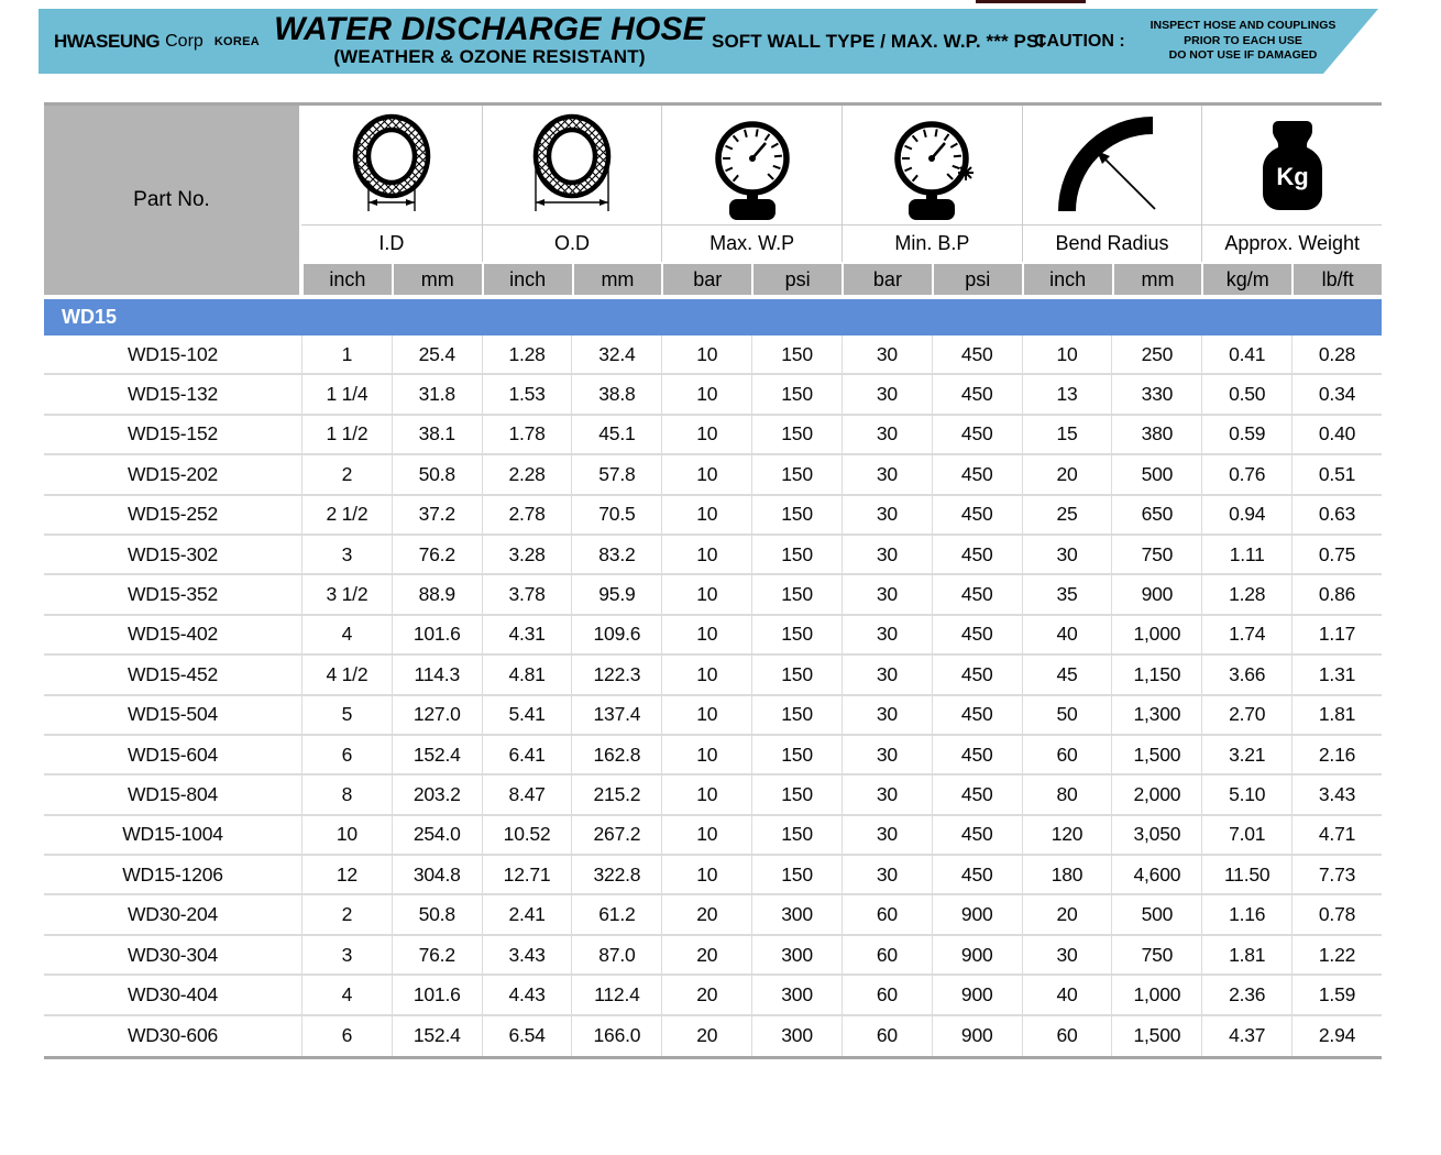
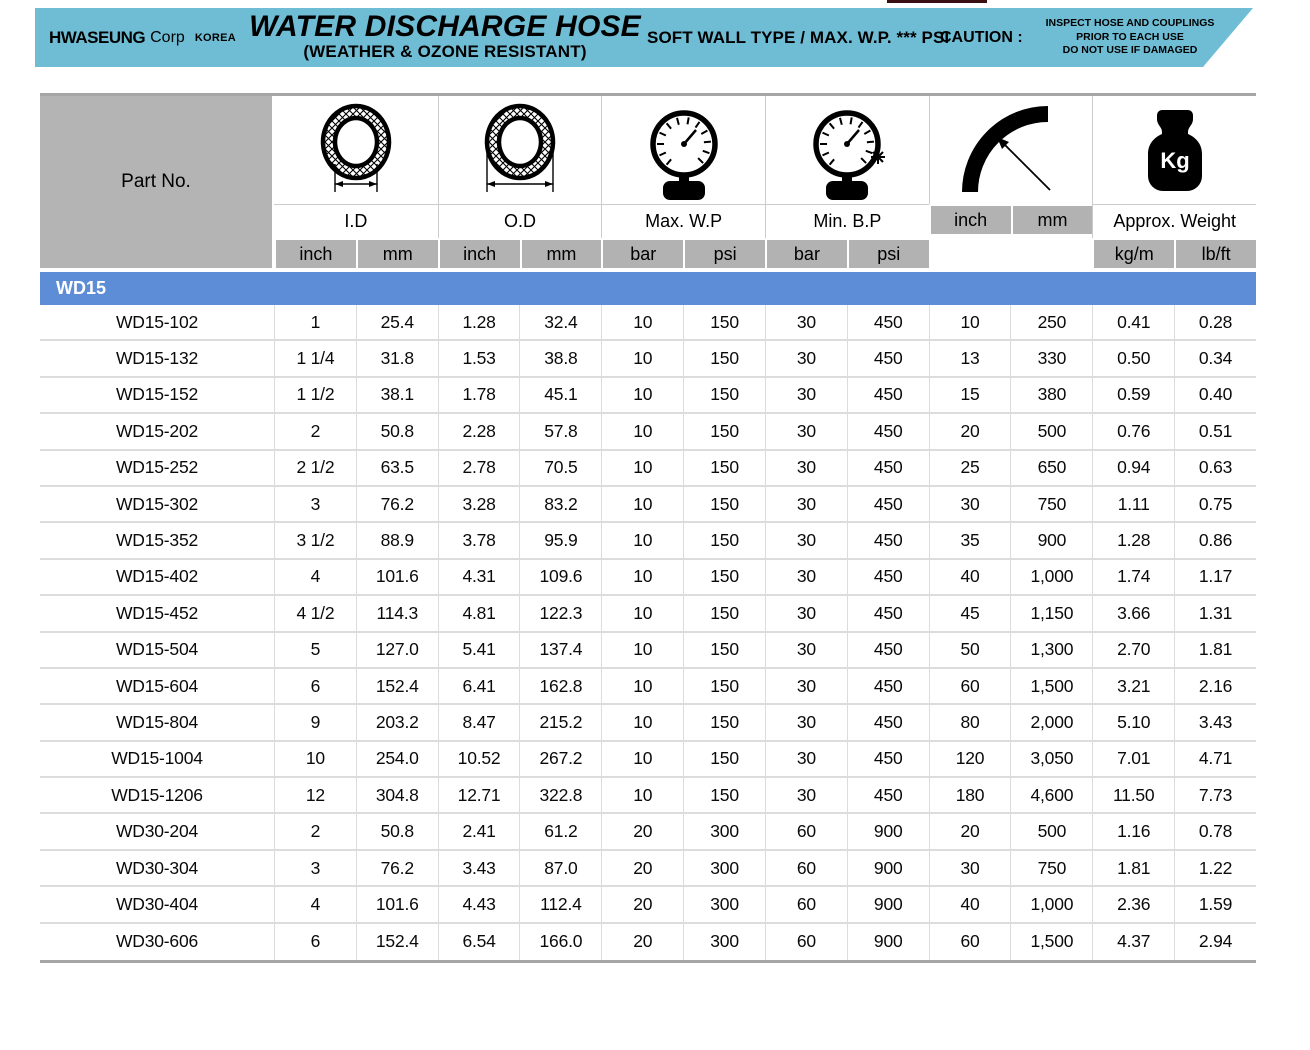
  HWASEUNG
  Corp
  KOREA
  WATER DISCHARGE HOSE
  (WEATHER & OZONE RESISTANT)
  SOFT WALL TYPE / MAX. W.P. *** PSI
  CAUTION :
  INSPECT HOSE AND COUPLINGS
  PRIOR TO EACH USE
  DO NOT USE IF DAMAGED
  Part No.
  I.D
  inch
  mm
  O.D
  inch
  mm
  Max. W.P
  bar
  psi
  Min. B.P
  bar
  psi
- Bend Radius
  inch
  mm
  Kg
  Approx. Weight
  kg/m
  lb/ft
  WD15
  WD15-102
  1
  25.4
  1.28
  32.4
  10
  150
  30
  450
  10
  250
  0.41
  0.28
  WD15-132
  1 1/4
  31.8
  1.53
  38.8
  10
  150
  30
  450
  13
  330
  0.50
  0.34
  WD15-152
  1 1/2
  38.1
  1.78
  45.1
  10
  150
  30
  450
  15
  380
  0.59
  0.40
  WD15-202
  2
  50.8
  2.28
  57.8
  10
  150
  30
  450
  20
  500
  0.76
  0.51
  WD15-252
  2 1/2
- 37.2
+ 63.5
  2.78
  70.5
  10
  150
  30
  450
  25
  650
  0.94
  0.63
  WD15-302
  3
  76.2
  3.28
  83.2
  10
  150
  30
  450
  30
  750
  1.11
  0.75
  WD15-352
  3 1/2
  88.9
  3.78
  95.9
  10
  150
  30
  450
  35
  900
  1.28
  0.86
  WD15-402
  4
  101.6
  4.31
  109.6
  10
  150
  30
  450
  40
  1,000
  1.74
  1.17
  WD15-452
  4 1/2
  114.3
  4.81
  122.3
  10
  150
  30
  450
  45
  1,150
  3.66
  1.31
  WD15-504
  5
  127.0
  5.41
  137.4
  10
  150
  30
  450
  50
  1,300
  2.70
  1.81
  WD15-604
  6
  152.4
  6.41
  162.8
  10
  150
  30
  450
  60
  1,500
  3.21
  2.16
  WD15-804
- 8
+ 9
  203.2
  8.47
  215.2
  10
  150
  30
  450
  80
  2,000
  5.10
  3.43
  WD15-1004
  10
  254.0
  10.52
  267.2
  10
  150
  30
  450
  120
  3,050
  7.01
  4.71
  WD15-1206
  12
  304.8
  12.71
  322.8
  10
  150
  30
  450
  180
  4,600
  11.50
  7.73
  WD30-204
  2
  50.8
  2.41
  61.2
  20
  300
  60
  900
  20
  500
  1.16
  0.78
  WD30-304
  3
  76.2
  3.43
  87.0
  20
  300
  60
  900
  30
  750
  1.81
  1.22
  WD30-404
  4
  101.6
  4.43
  112.4
  20
  300
  60
  900
  40
  1,000
  2.36
  1.59
  WD30-606
  6
  152.4
  6.54
  166.0
  20
  300
  60
  900
  60
  1,500
  4.37
  2.94
